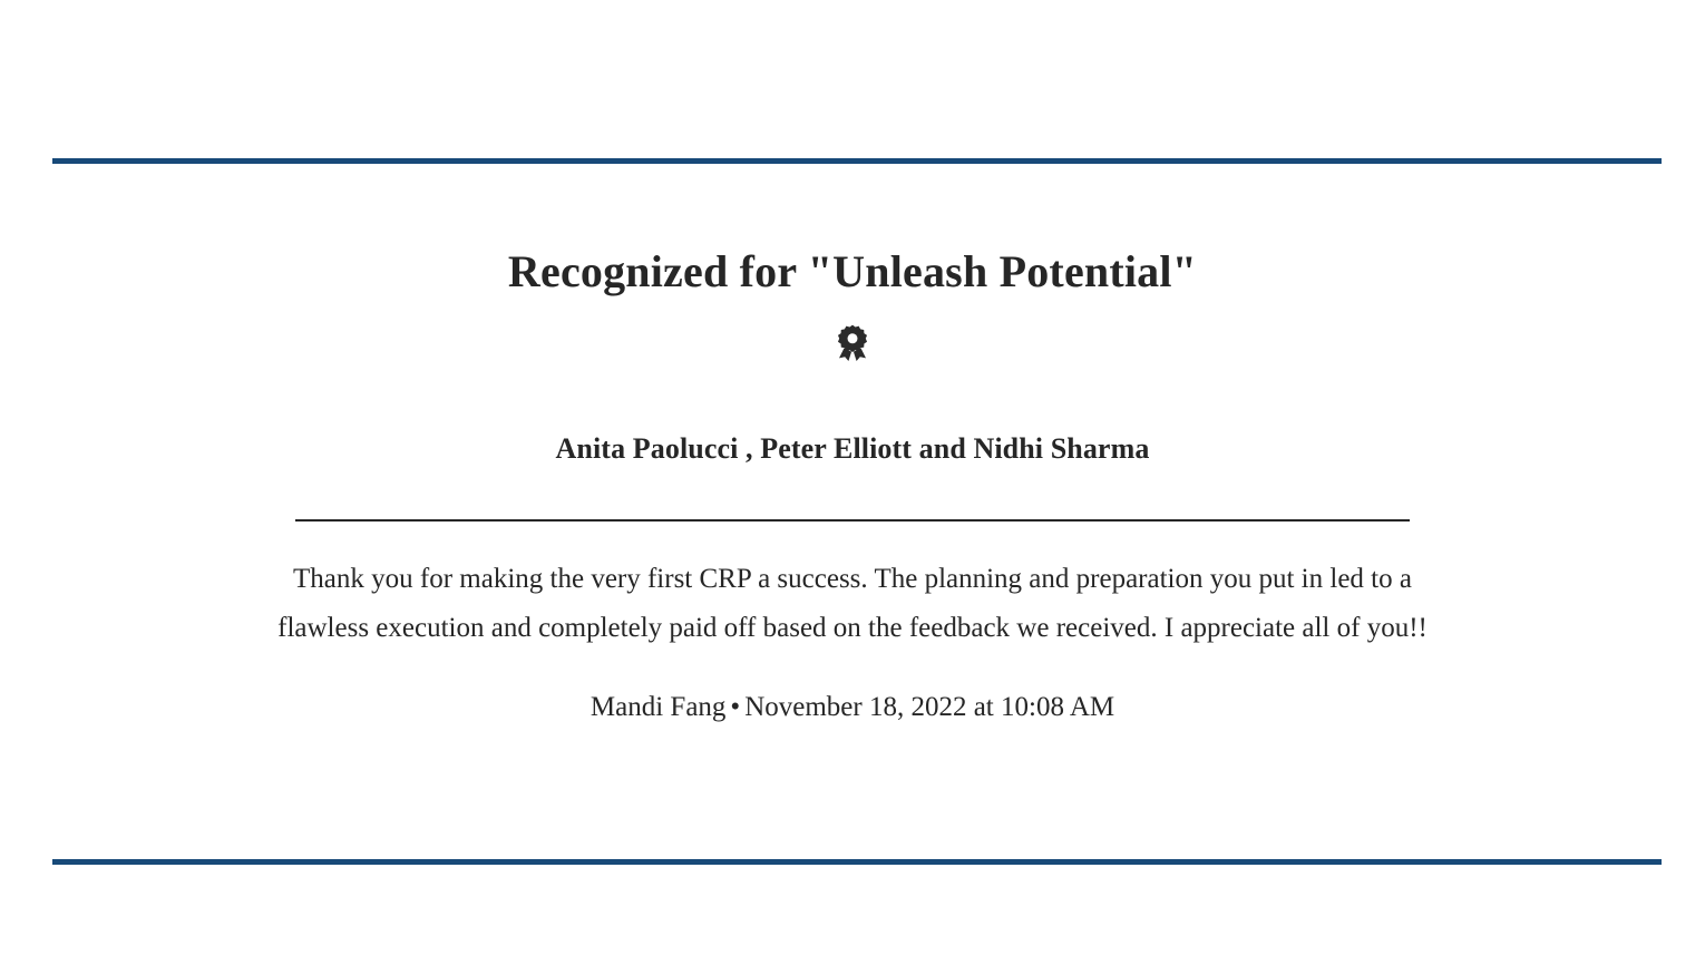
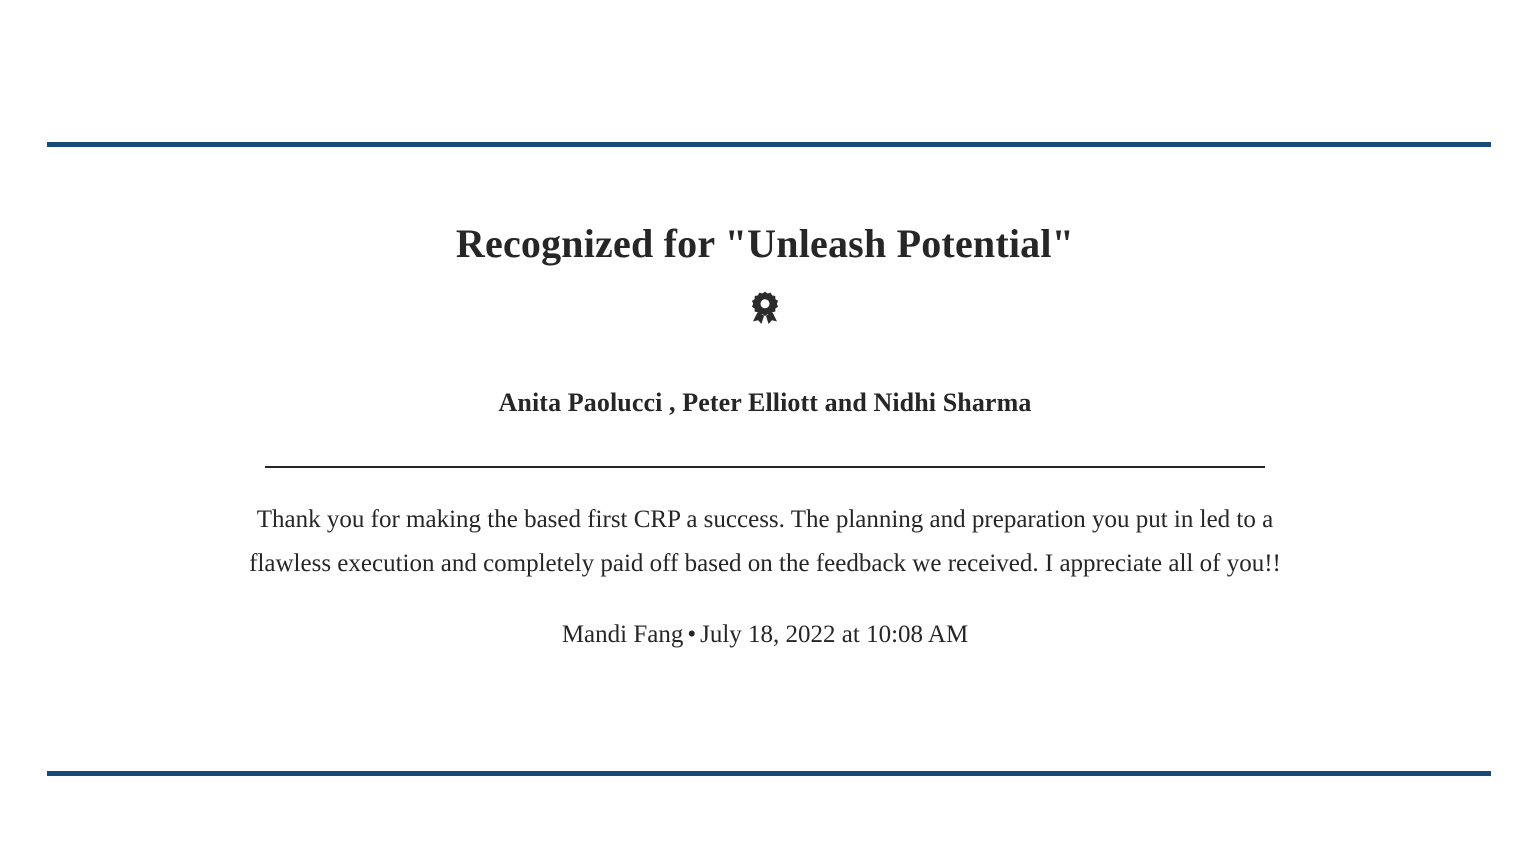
  Recognized for "Unleash Potential"
  Anita Paolucci , Peter Elliott and Nidhi Sharma
- Thank you for making the very first CRP a success. The planning and preparation you put in led to a flawless execution and completely paid off based on the feedback we received. I appreciate all of you!!
+ Thank you for making the based first CRP a success. The planning and preparation you put in led to a flawless execution and completely paid off based on the feedback we received. I appreciate all of you!!
- Mandi Fang • November 18, 2022 at 10:08 AM
+ Mandi Fang • July 18, 2022 at 10:08 AM
